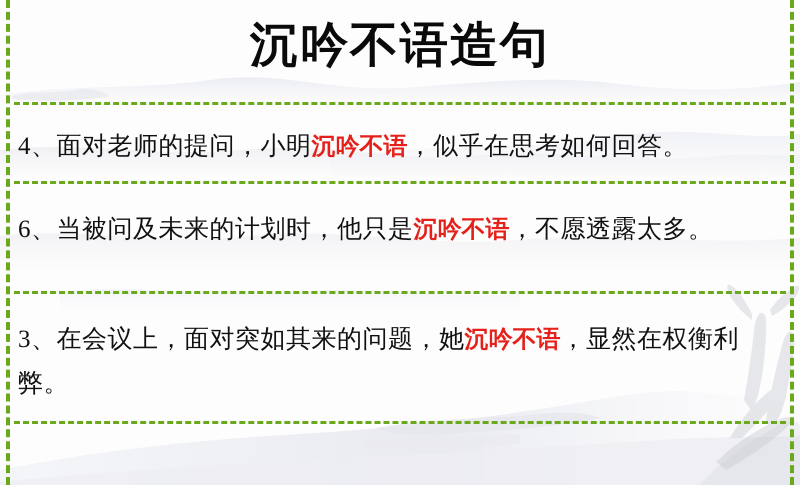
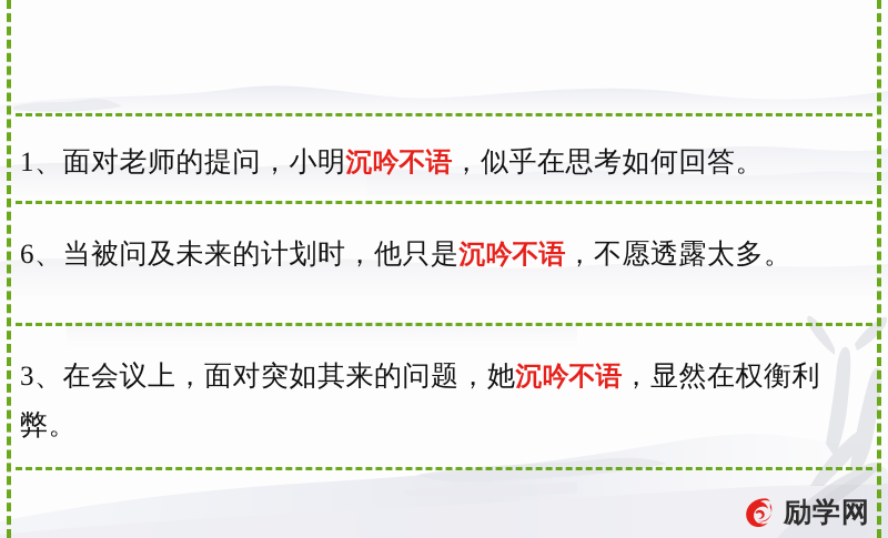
- 沉吟不语造句
- 4、面对老师的提问，小明沉吟不语，似乎在思考如何回答。
+ 1、面对老师的提问，小明沉吟不语，似乎在思考如何回答。
  6、当被问及未来的计划时，他只是沉吟不语，不愿透露太多。
  3、在会议上，面对突如其来的问题，她沉吟不语，显然在权衡利弊。
+ 励学网
